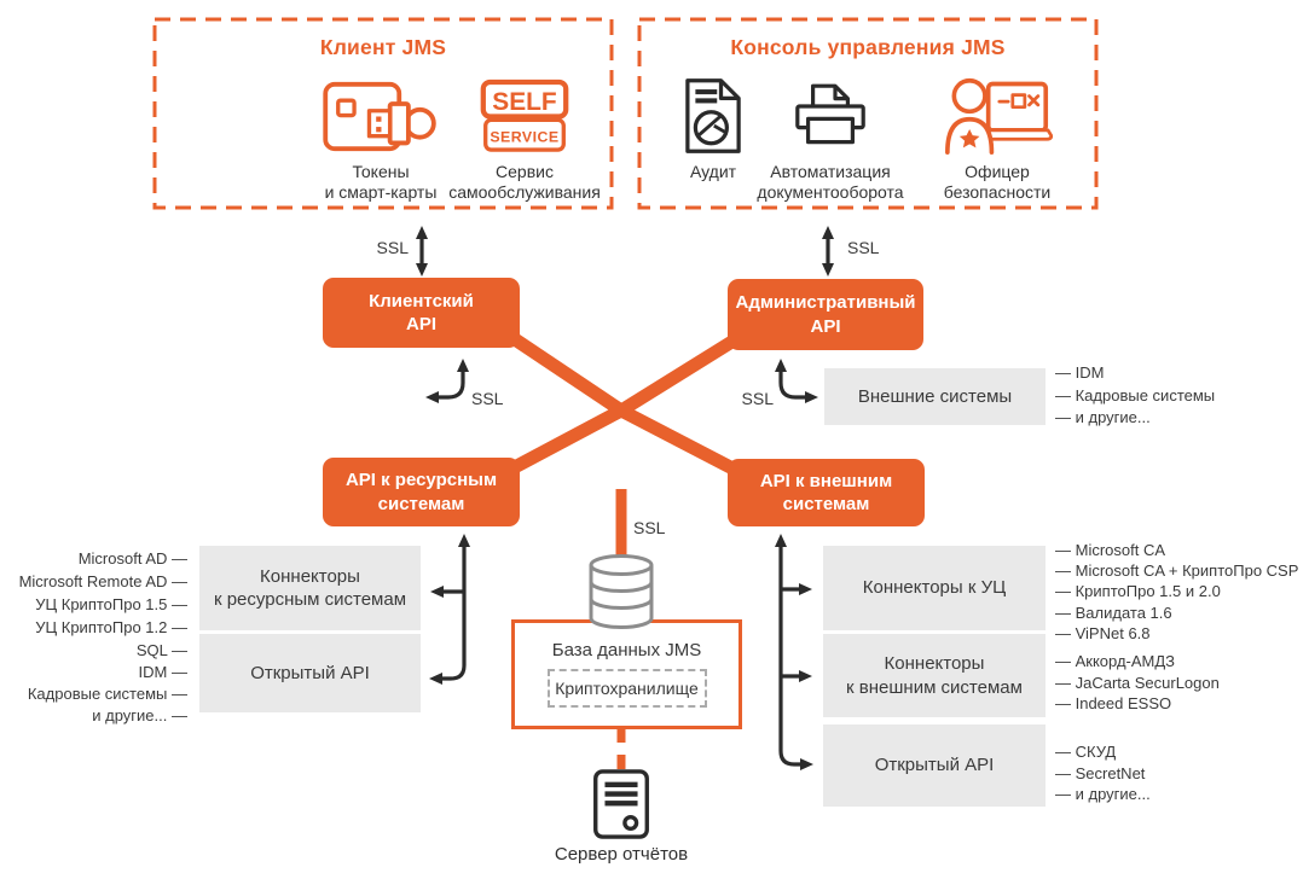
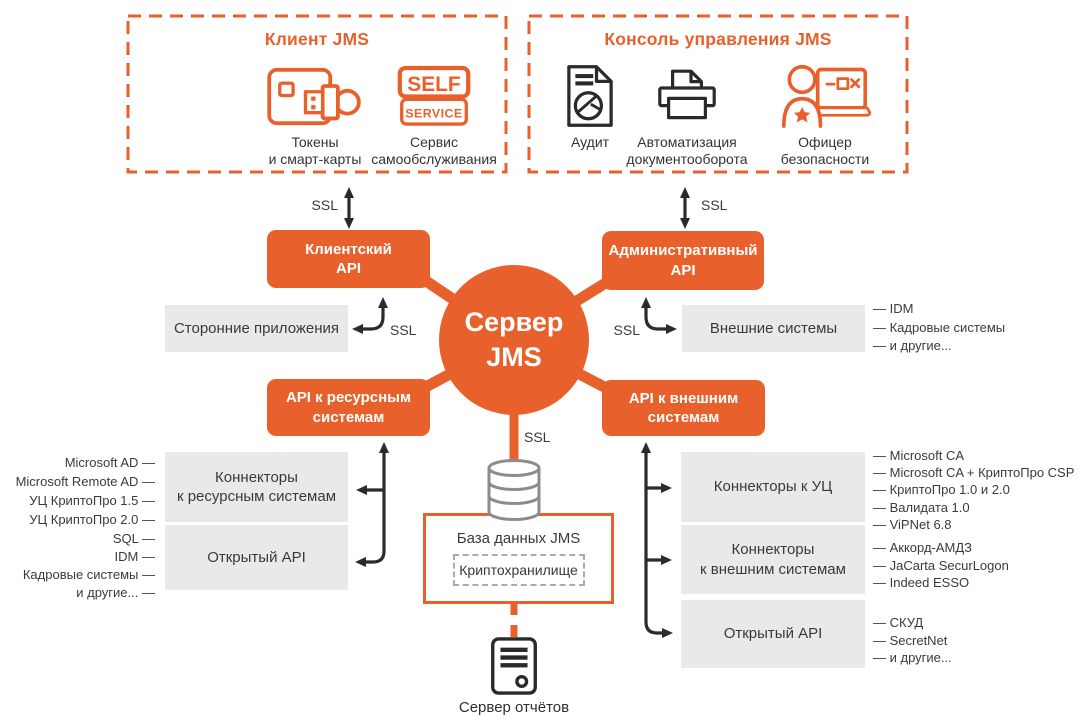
  Клиент JMS
  Токены
  и смарт-карты
  SELF
  SERVICE
  Сервис
  самообслуживания
  Консоль управления JMS
  Аудит
  Автоматизация
  документооборота
  Офицер
  безопасности
  SSL
  SSL
  SSL
  SSL
  SSL
  Клиентский
  API
  Административный
  API
  API к ресурсным
  системам
  API к внешним
  системам
+ Сервер
+ JMS
+ Сторонние приложения
  Внешние системы
  Коннекторы
  к ресурсным системам
  Открытый API
  Коннекторы к УЦ
  Коннекторы
  к внешним системам
  Открытый API
  База данных JMS
  Криптохранилище
  Сервер отчётов
  Microsoft AD —
  Microsoft Remote AD —
  УЦ КриптоПро 1.5 —
- УЦ КриптоПро 1.2 —
+ УЦ КриптоПро 2.0 —
  SQL —
  IDM —
  Кадровые системы —
  и другие... —
  — IDM
  — Кадровые системы
  — и другие...
  — Microsoft CA
  — Microsoft CA + КриптоПро CSP
- — КриптоПро 1.5 и 2.0
+ — КриптоПро 1.0 и 2.0
- — Валидата 1.6
+ — Валидата 1.0
  — ViPNet 6.8
  — Аккорд-АМДЗ
  — JaCarta SecurLogon
  — Indeed ESSO
  — СКУД
  — SecretNet
  — и другие...
